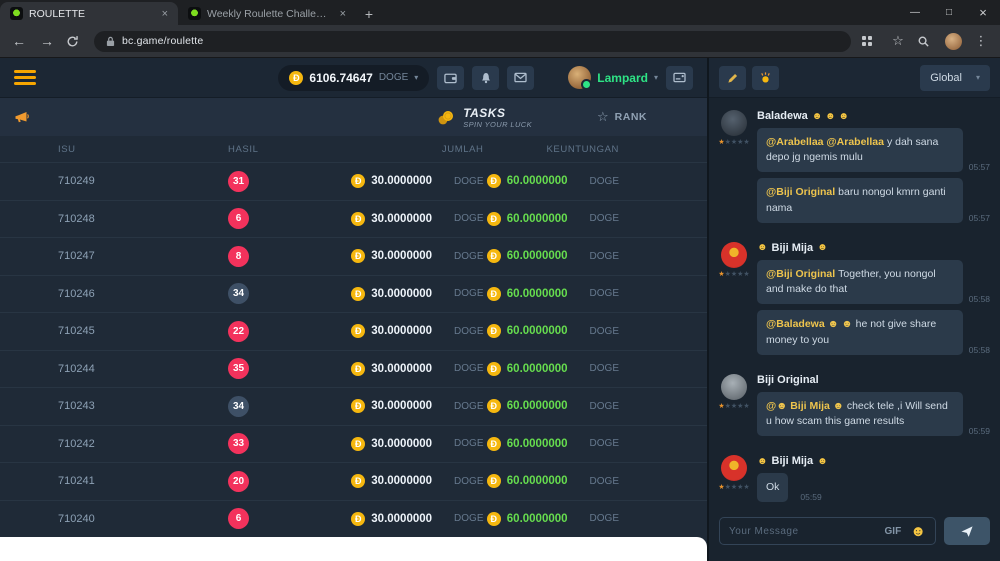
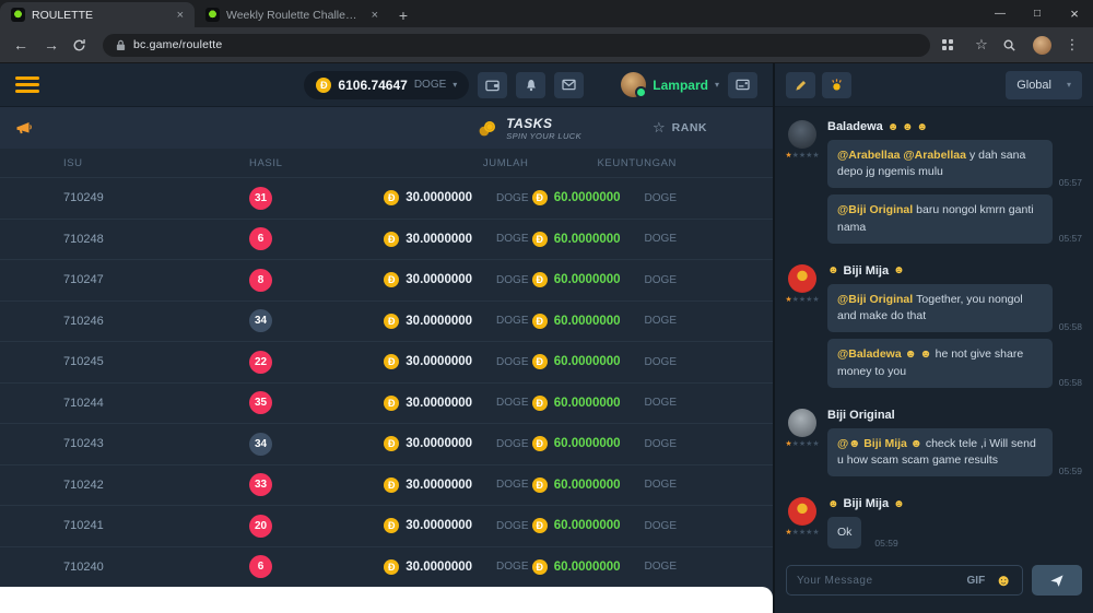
  ROULETTE
  ×
  Weekly Roulette Challenge
  ×
  +
  —
  □
  ×
  ←
  →
  bc.game/roulette
  ☆
  ⋮
  Ð
  6106.74647
  DOGE
  ▾
  Lampard
  ▾
  TASKS
  SPIN YOUR LUCK
  ☆
  RANK
  ISU
  HASIL
  JUMLAH
  KEUNTUNGAN
  710249
  31
  Ð
  30.0000000
  DOGE
  Ð
  60.0000000
  DOGE
  710248
  6
  Ð
  30.0000000
  DOGE
  Ð
  60.0000000
  DOGE
  710247
  8
  Ð
  30.0000000
  DOGE
  Ð
  60.0000000
  DOGE
  710246
  34
  Ð
  30.0000000
  DOGE
  Ð
  60.0000000
  DOGE
  710245
  22
  Ð
  30.0000000
  DOGE
  Ð
  60.0000000
  DOGE
  710244
  35
  Ð
  30.0000000
  DOGE
  Ð
  60.0000000
  DOGE
  710243
  34
  Ð
  30.0000000
  DOGE
  Ð
  60.0000000
  DOGE
  710242
  33
  Ð
  30.0000000
  DOGE
  Ð
  60.0000000
  DOGE
  710241
  20
  Ð
  30.0000000
  DOGE
  Ð
  60.0000000
  DOGE
  710240
  6
  Ð
  30.0000000
  DOGE
  Ð
  60.0000000
  DOGE
  Global
  ▾
  Baladewa
  ☻ ☻ ☻
  @Arabellaa @Arabellaa y dah sana depo jg ngemis mulu
  05:57
  @Biji Original baru nongol kmrn ganti nama
  05:57
  ☻
  Biji Mija
  ☻
  @Biji Original Together, you nongol and make do that
  05:58
  @Baladewa ☻ ☻ he not give share money to you
  05:58
  Biji Original
- @☻ Biji Mija ☻ check tele ,i Will send u how scam this game results
+ @☻ Biji Mija ☻ check tele ,i Will send u how scam scam game results
  05:59
  ☻
  Biji Mija
  ☻
  Ok
  05:59
  Your Message
  GIF
  ☻
